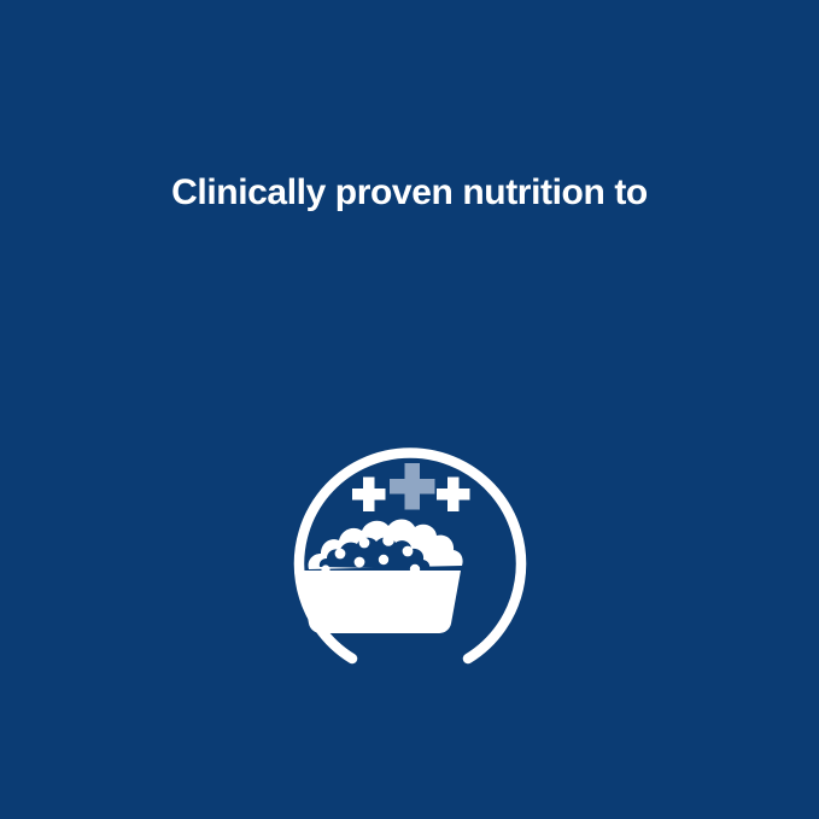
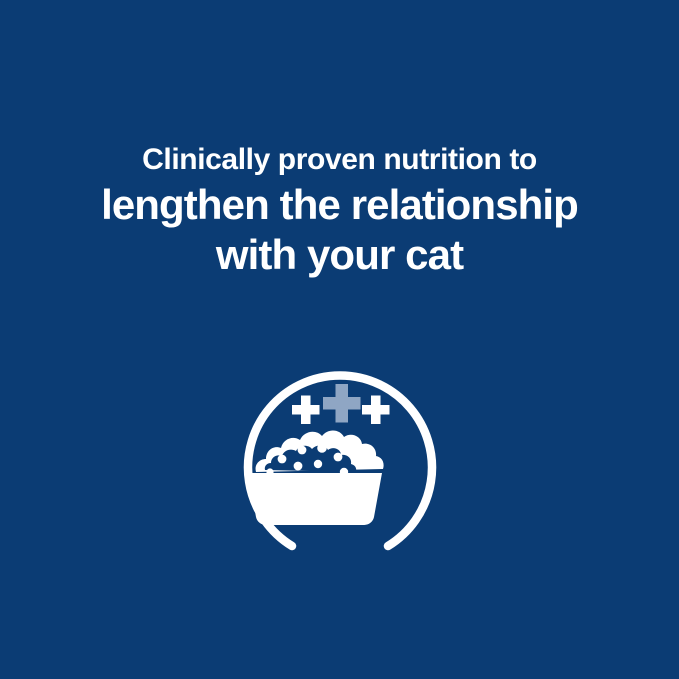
  Clinically proven nutrition to
+ lengthen the relationship
+ with your cat
